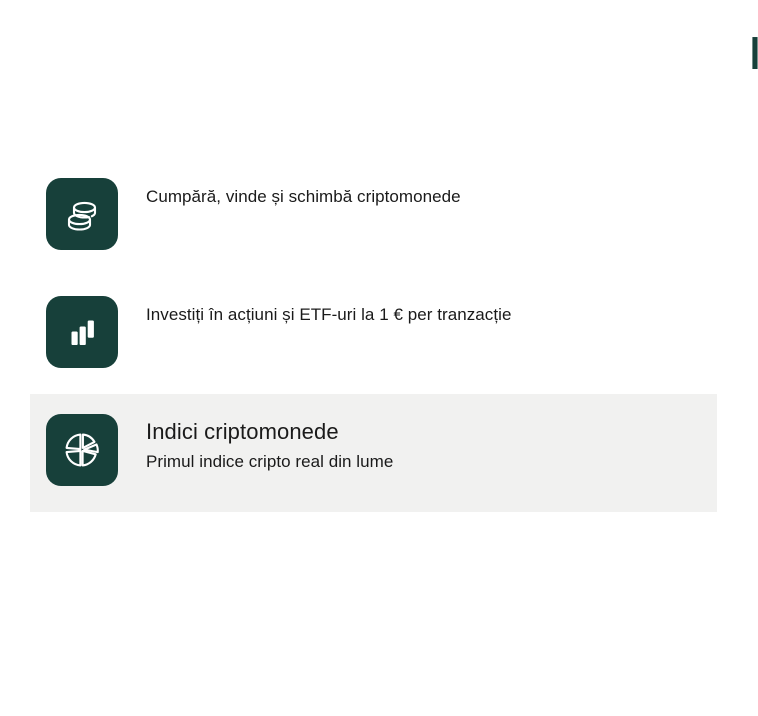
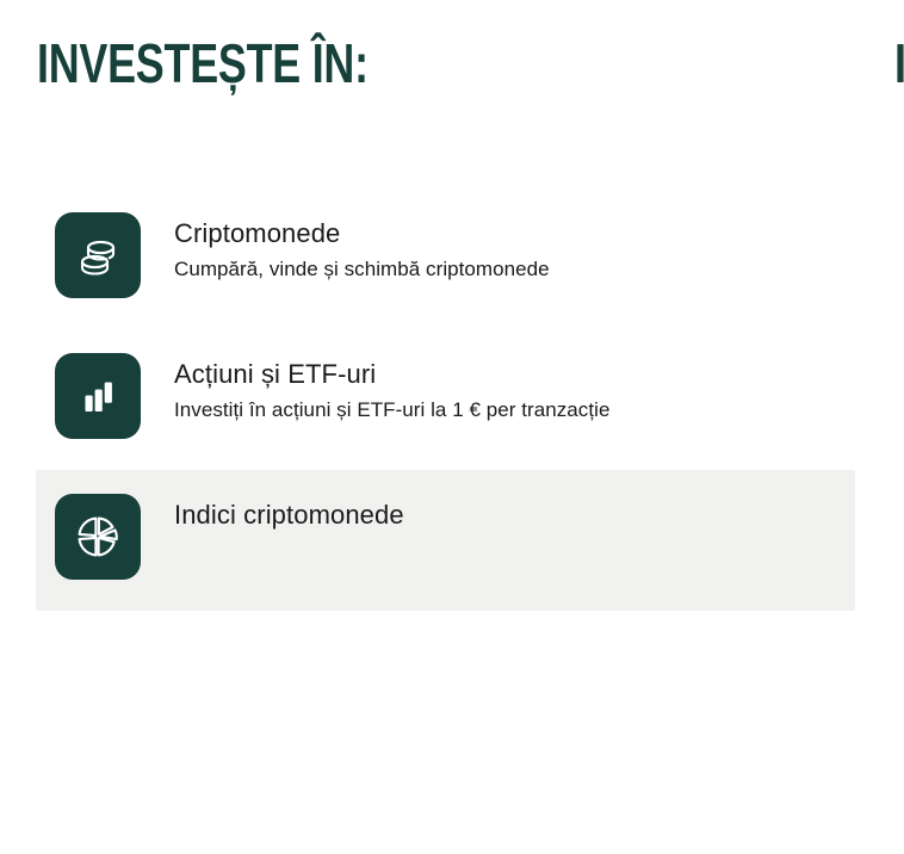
+ INVESTEȘTE ÎN:
  I
+ Criptomonede
  Cumpără, vinde și schimbă criptomonede
+ Acțiuni și ETF-uri
  Investiți în acțiuni și ETF-uri la 1 € per tranzacție
  Indici criptomonede
- Primul indice cripto real din lume
